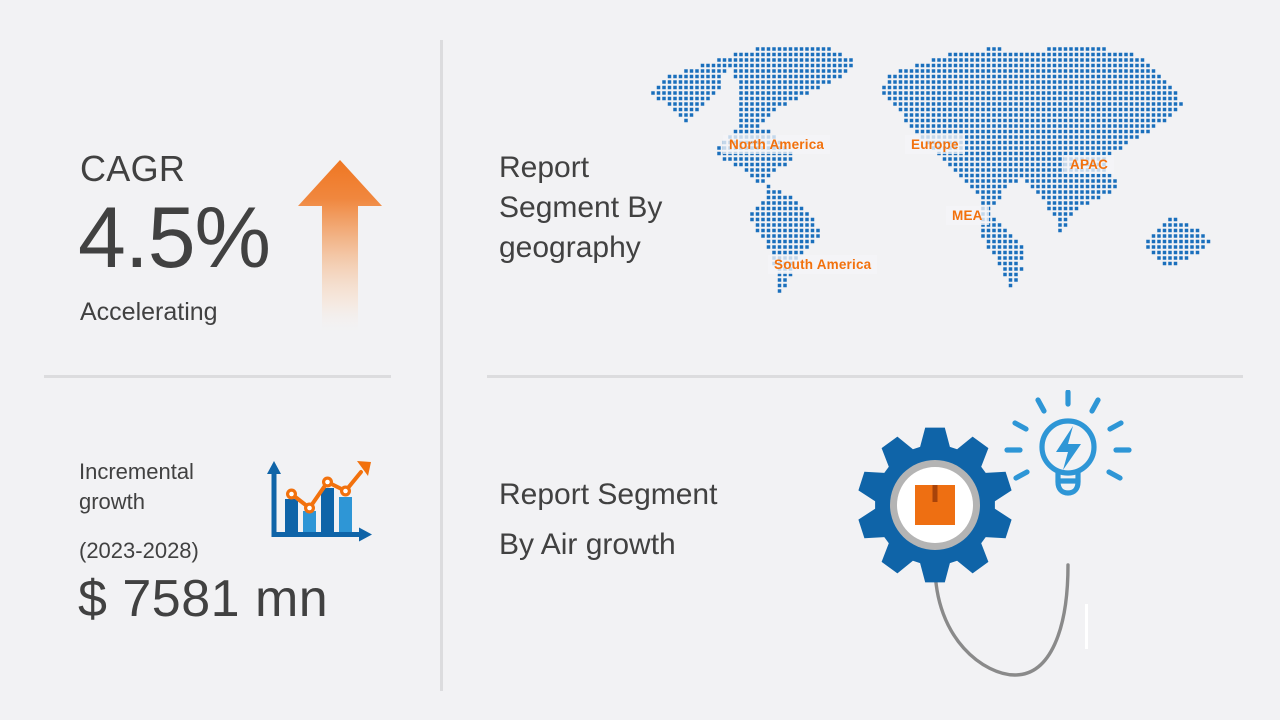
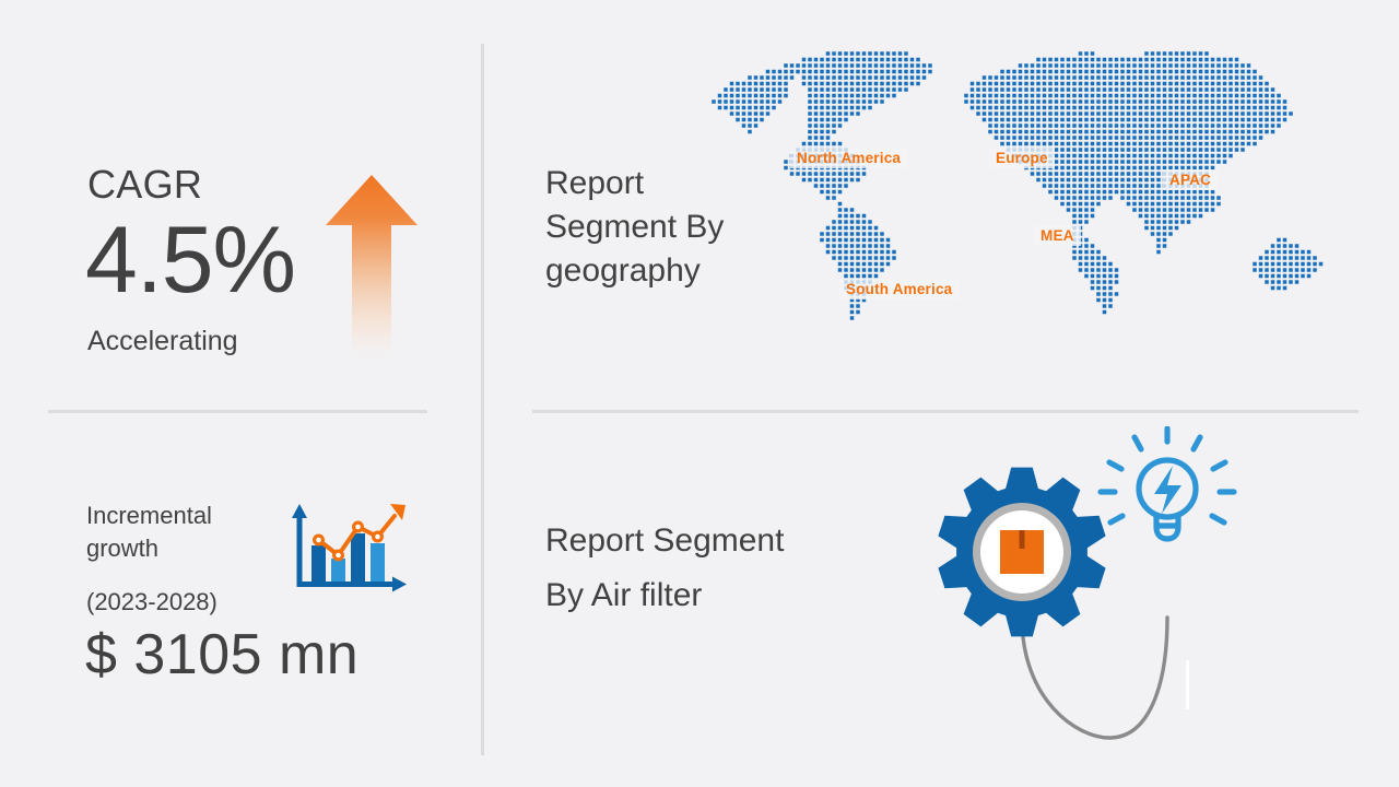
  CAGR
  4.5%
  Accelerating
  Incremental growth
  (2023-2028)
- $ 7581 mn
+ $ 3105 mn
  Report Segment By geography
  North America
  Europe
  APAC
  MEA
  South America
- Report Segment By Air growth
+ Report Segment By Air filter
